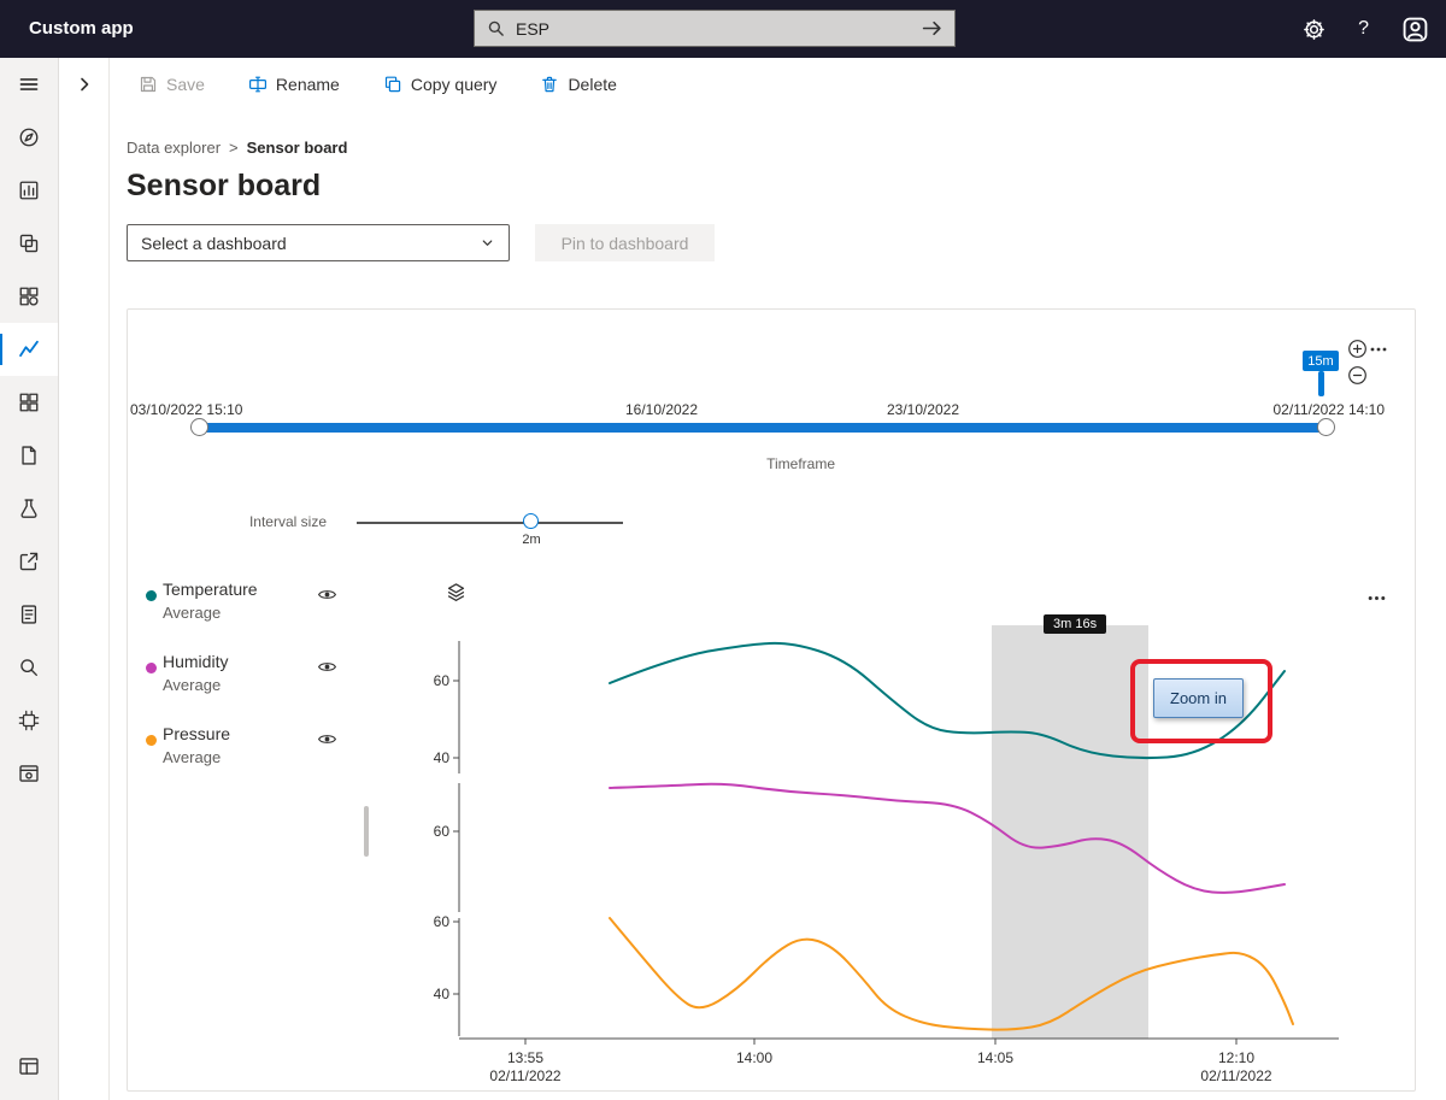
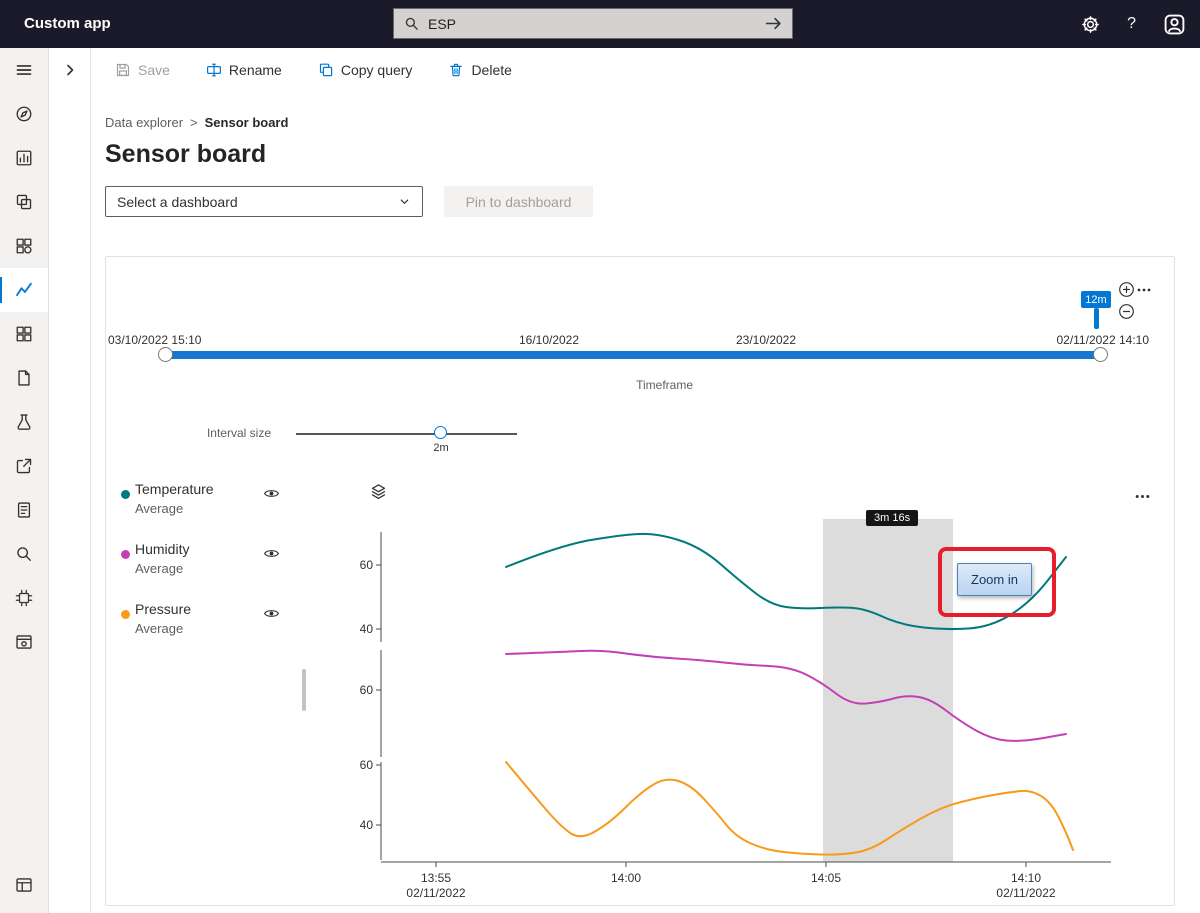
  Custom app
  ESP
  ?
  Save
  Rename
  Copy query
  Delete
  Data explorer
  >
  Sensor board
  Sensor board
  Select a dashboard
  Pin to dashboard
- 15m
+ 12m
  03/10/2022 15:10
  16/10/2022
  23/10/2022
  02/11/2022 14:10
  Timeframe
  Interval size
  2m
  Temperature
  Average
  Humidity
  Average
  Pressure
  Average
  60
  40
  60
  60
  40
  13:55
  02/11/2022
  14:00
  14:05
- 12:10
+ 14:10
  02/11/2022
  3m 16s
  Zoom in
